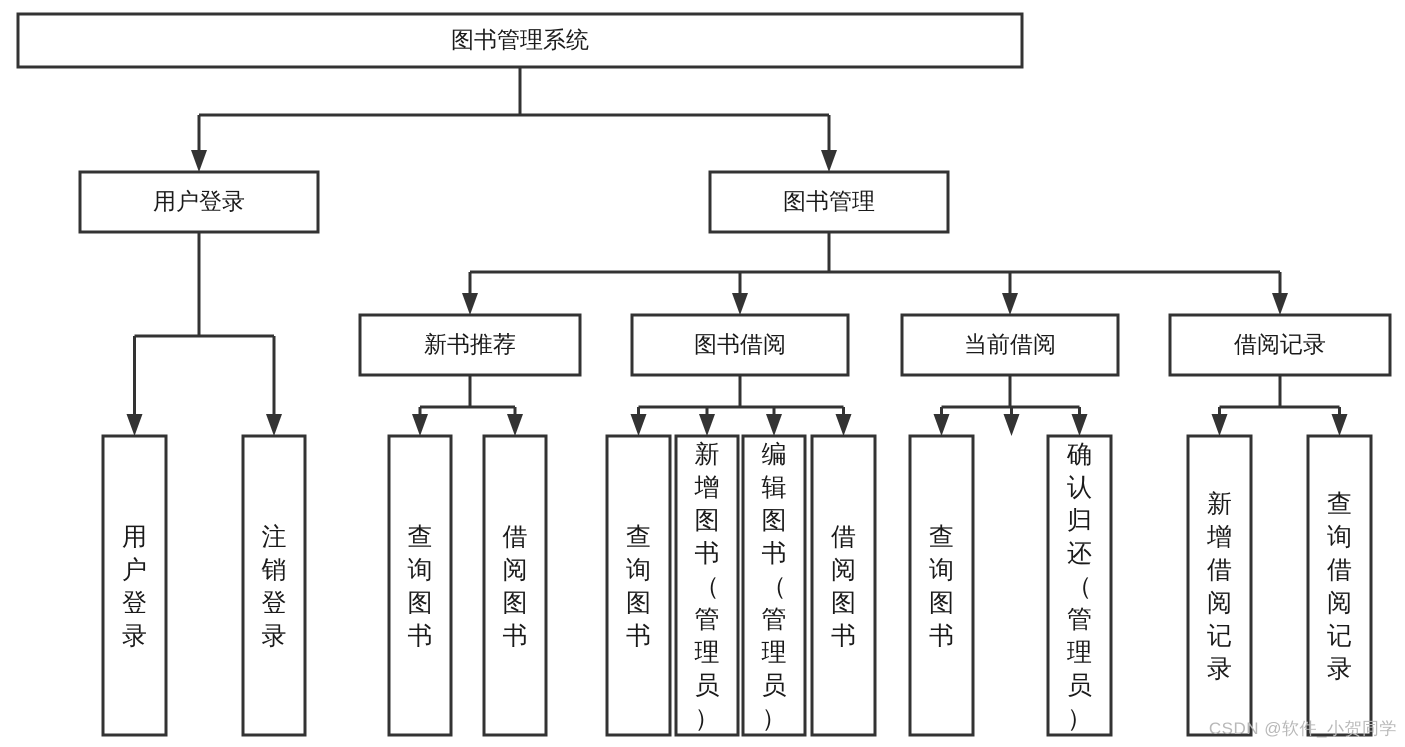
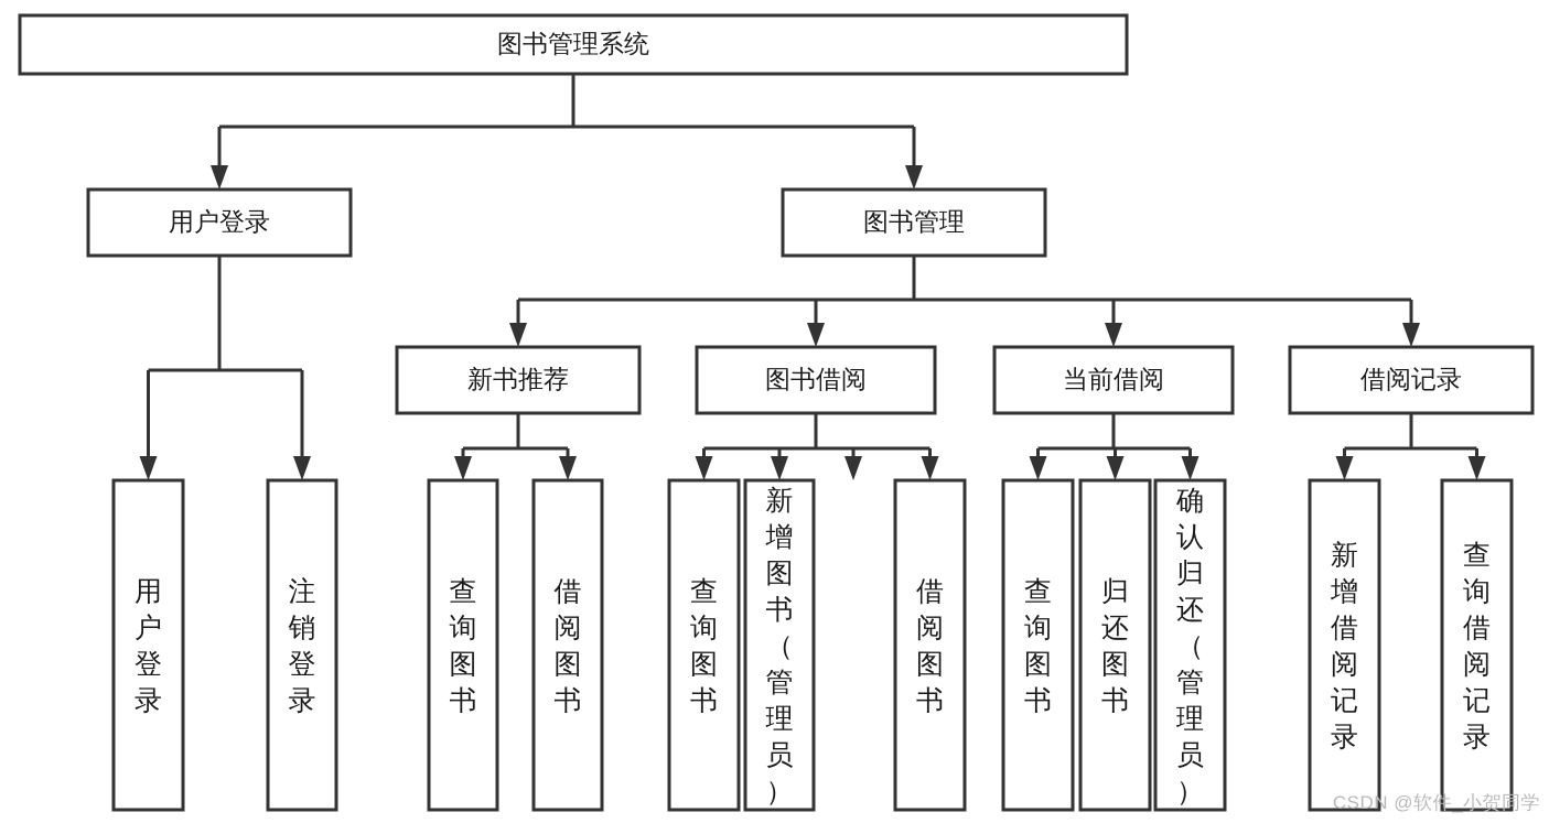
  图书管理系统
  用户登录
  图书管理
  新书推荐
  图书借阅
  当前借阅
  借阅记录
  用户登录
  注销登录
  查询图书
  借阅图书
  查询图书
  新增图书（管理员）
- 编辑图书（管理员）
  借阅图书
  查询图书
+ 归还图书
  确认归还（管理员）
  新增借阅记录
  查询借阅记录
  CSDN @软件_小贺同学
